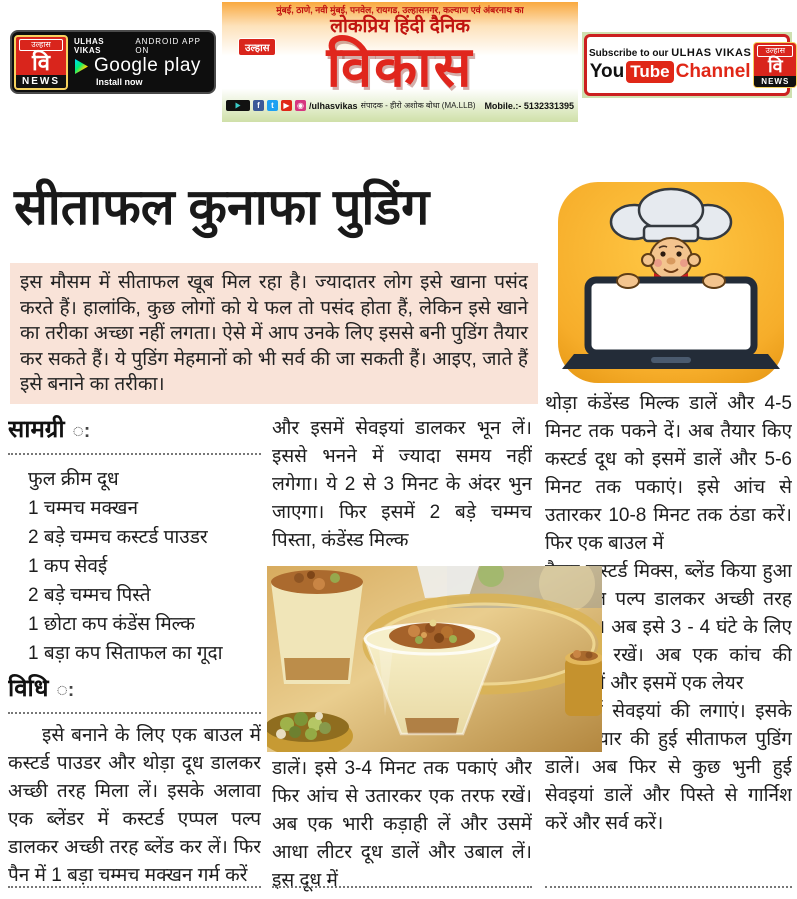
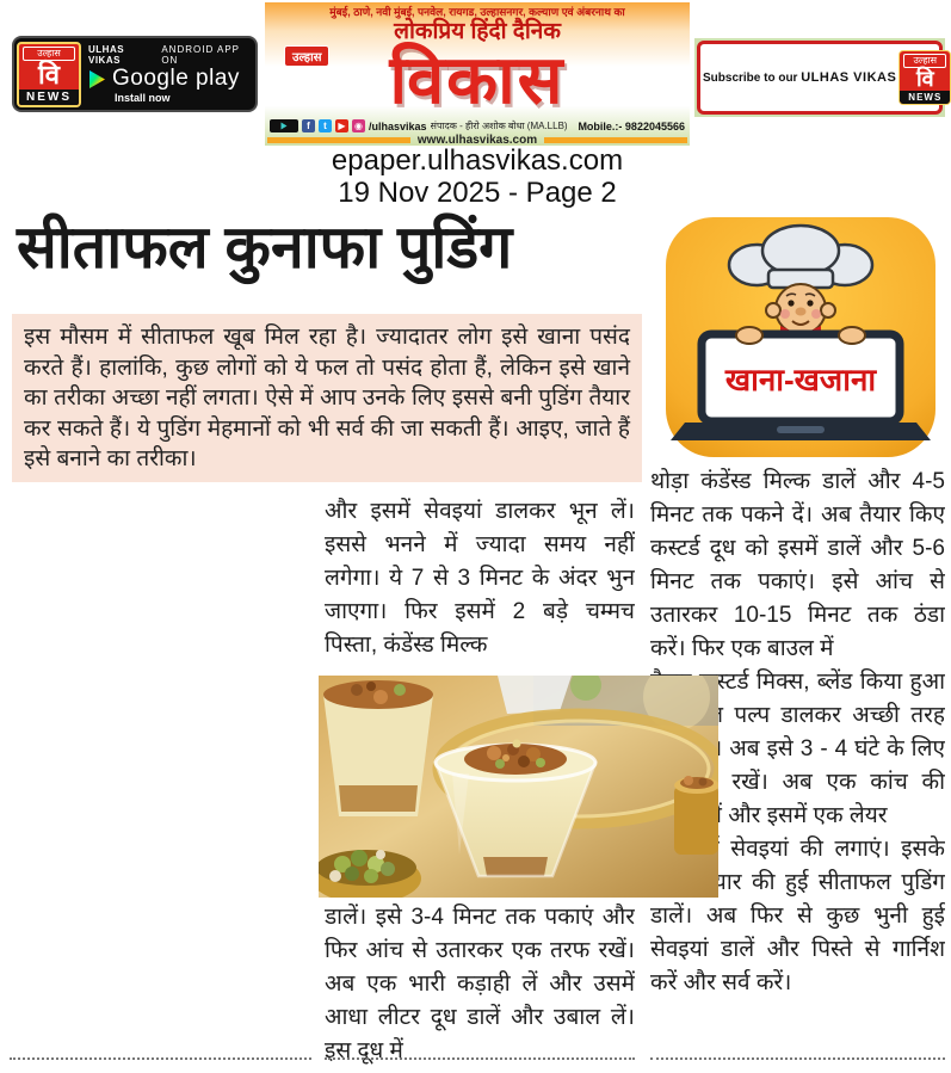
  उल्हास
  वि
  NEWS
  ULHAS VIKAS
  ANDROID APP ON
  Google play
  Install now
  मुंबई, ठाणे, नवी मुंबई, पनवेल, रायगड, उल्हासनगर, कल्याण एवं अंबरनाथ का
  लोकप्रिय हिंदी दैनिक
  उल्हास
  विकास
  f
  t
  ▶
  ◉
  /ulhasvikas
  संपादक - हीरो अशोक बोधा (MA.LLB)
- Mobile.:- 5132331395
+ Mobile.:- 9822045566
+ www.ulhasvikas.com
  Subscribe to our ULHAS VIKAS
- You
- Tube
- Channel
  उल्हास
  वि
  NEWS
+ epaper.ulhasvikas.com
+ 19 Nov 2025 - Page 2
  सीताफल कुनाफा पुडिंग
+ खाना-खजाना
  इस मौसम में सीताफल खूब मिल रहा है। ज्यादातर लोग इसे खाना पसंद करते हैं। हालांकि, कुछ लोगों को ये फल तो पसंद होता हैं, लेकिन इसे खाने का तरीका अच्छा नहीं लगता। ऐसे में आप उनके लिए इससे बनी पुडिंग तैयार कर सकते हैं। ये पुडिंग मेहमानों को भी सर्व की जा सकती हैं। आइए, जाते हैं इसे बनाने का तरीका।
- सामग्री ◌:
- फुल क्रीम दूध
- 1 चम्मच मक्खन
- 2 बड़े चम्मच कस्टर्ड पाउडर
- 1 कप सेवई
- 2 बड़े चम्मच पिस्ते
- 1 छोटा कप कंडेंस मिल्क
- 1 बड़ा कप सिताफल का गूदा
- विधि ◌:
- इसे बनाने के लिए एक बाउल में कस्टर्ड पाउडर और थोड़ा दूध डालकर अच्छी तरह मिला लें। इसके अलावा एक ब्लेंडर में कस्टर्ड एप्पल पल्प डालकर अच्छी तरह ब्लेंड कर लें। फिर पैन में 1 बड़ा चम्मच मक्खन गर्म करें
- और इसमें सेवइयां डालकर भून लें। इससे भनने में ज्यादा समय नहीं लगेगा। ये 2 से 3 मिनट के अंदर भुन जाएगा। फिर इसमें 2 बड़े चम्मच पिस्ता, कंडेंस्ड मिल्क
+ और इसमें सेवइयां डालकर भून लें। इससे भनने में ज्यादा समय नहीं लगेगा। ये 7 से 3 मिनट के अंदर भुन जाएगा। फिर इसमें 2 बड़े चम्मच पिस्ता, कंडेंस्ड मिल्क
  डालें। इसे 3-4 मिनट तक पकाएं और फिर आंच से उतारकर एक तरफ रखें। अब एक भारी कड़ाही लें और उसमें आधा लीटर दूध डालें और उबाल लें। इस दूध में
- थोड़ा कंडेंस्ड मिल्क डालें और 4-5 मिनट तक पकने दें। अब तैयार किए कस्टर्ड दूध को इसमें डालें और 5-6 मिनट तक पकाएं। इसे आंच से उतारकर 10-8 मिनट तक ठंडा करें। फिर एक बाउल में
+ थोड़ा कंडेंस्ड मिल्क डालें और 4-5 मिनट तक पकने दें। अब तैयार किए कस्टर्ड दूध को इसमें डालें और 5-6 मिनट तक पकाएं। इसे आंच से उतारकर 10-15 मिनट तक ठंडा करें। फिर एक बाउल में
  स्टर्ड मिक्स, ब्लेंड किया हुआ पल्प डालकर अच्छी तरह अब इसे 3 - 4 घंटे के लिए रखें। अब एक कांच की और इसमें एक लेयर
  सेवइयां की लगाएं। इसके यार की हुई सीताफल पुडिंग डालें। अब फिर से कुछ भुनी हुई सेवइयां डालें और पिस्ते से गार्निश करें और सर्व करें।
